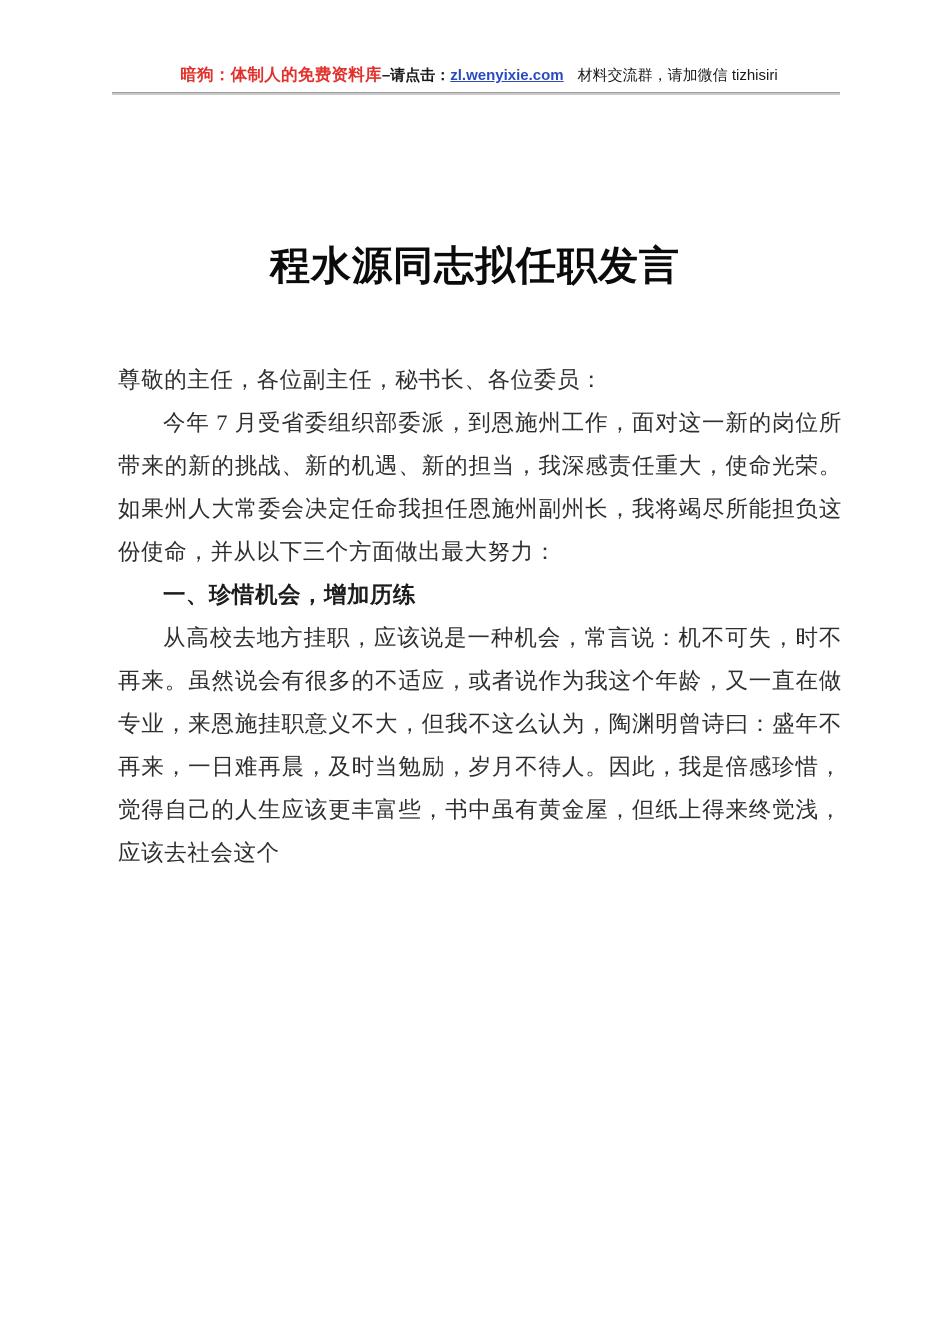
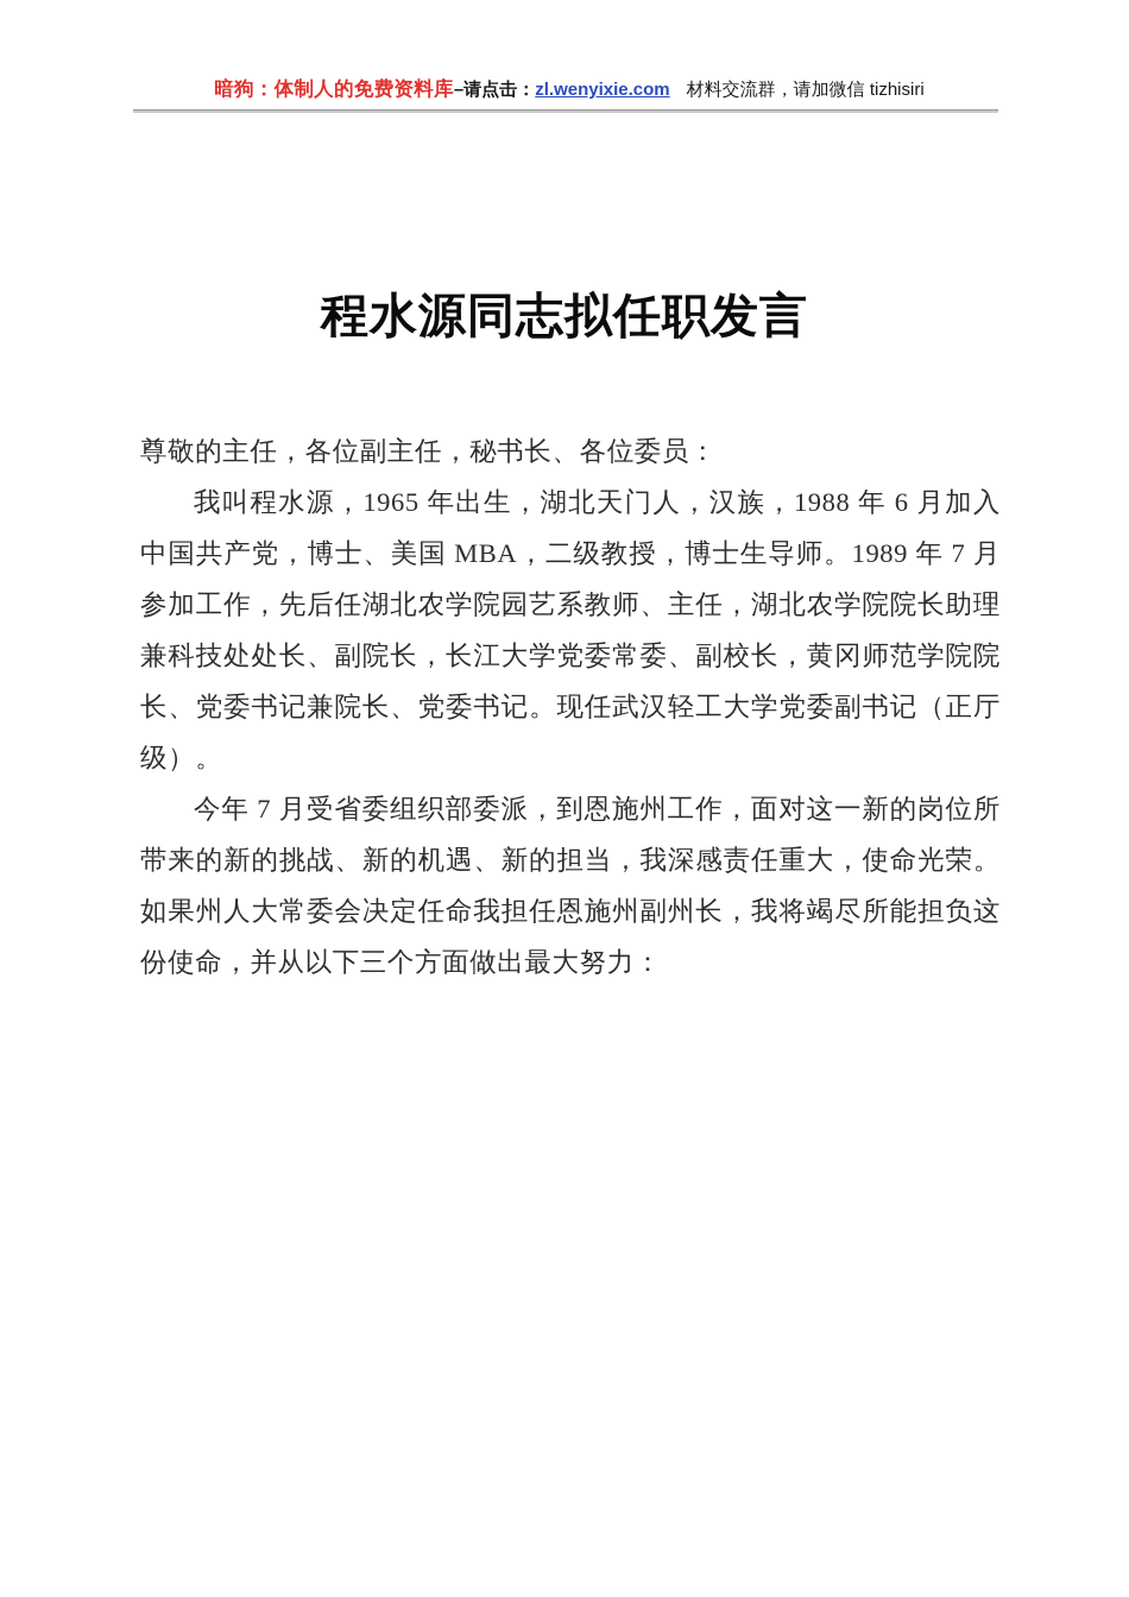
  暗狗：体制人的免费资料库–请点击：zl.wenyixie.com 材料交流群，请加微信 tizhisiri
  程水源同志拟任职发言
  尊敬的主任，各位副主任，秘书长、各位委员：
+ 我叫程水源，1965 年出生，湖北天门人，汉族，1988 年 6 月加入中国共产党，博士、美国 MBA，二级教授，博士生导师。1989 年 7 月参加工作，先后任湖北农学院园艺系教师、主任，湖北农学院院长助理兼科技处处长、副院长，长江大学党委常委、副校长，黄冈师范学院院长、党委书记兼院长、党委书记。现任武汉轻工大学党委副书记（正厅级）。
  今年 7 月受省委组织部委派，到恩施州工作，面对这一新的岗位所带来的新的挑战、新的机遇、新的担当，我深感责任重大，使命光荣。如果州人大常委会决定任命我担任恩施州副州长，我将竭尽所能担负这份使命，并从以下三个方面做出最大努力：
- 一、珍惜机会，增加历练
- 从高校去地方挂职，应该说是一种机会，常言说：机不可失，时不再来。虽然说会有很多的不适应，或者说作为我这个年龄，又一直在做专业，来恩施挂职意义不大，但我不这么认为，陶渊明曾诗曰：盛年不再来，一日难再晨，及时当勉励，岁月不待人。因此，我是倍感珍惜，觉得自己的人生应该更丰富些，书中虽有黄金屋，但纸上得来终觉浅，应该去社会这个
